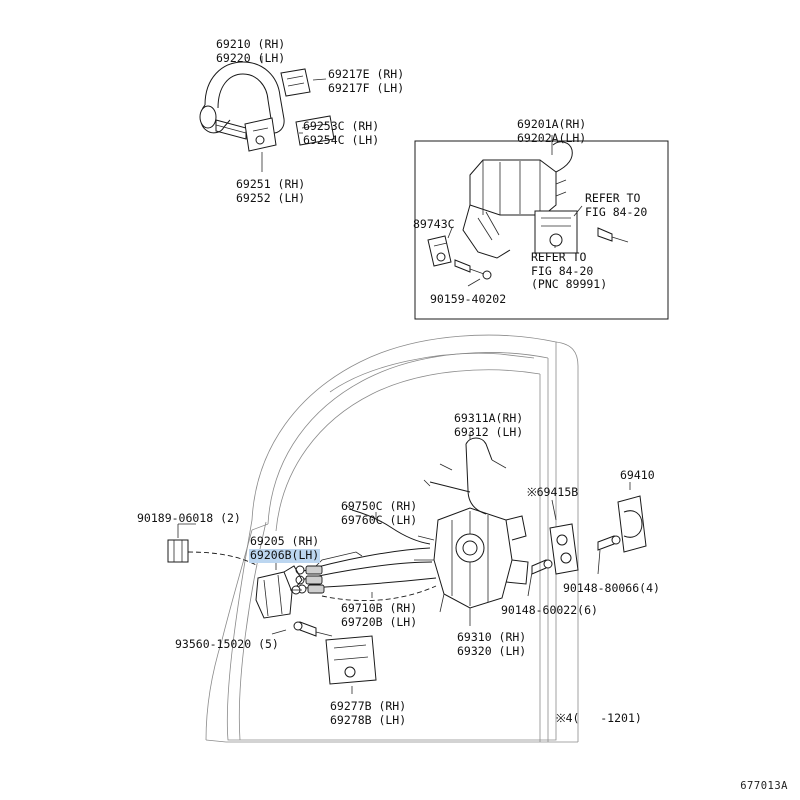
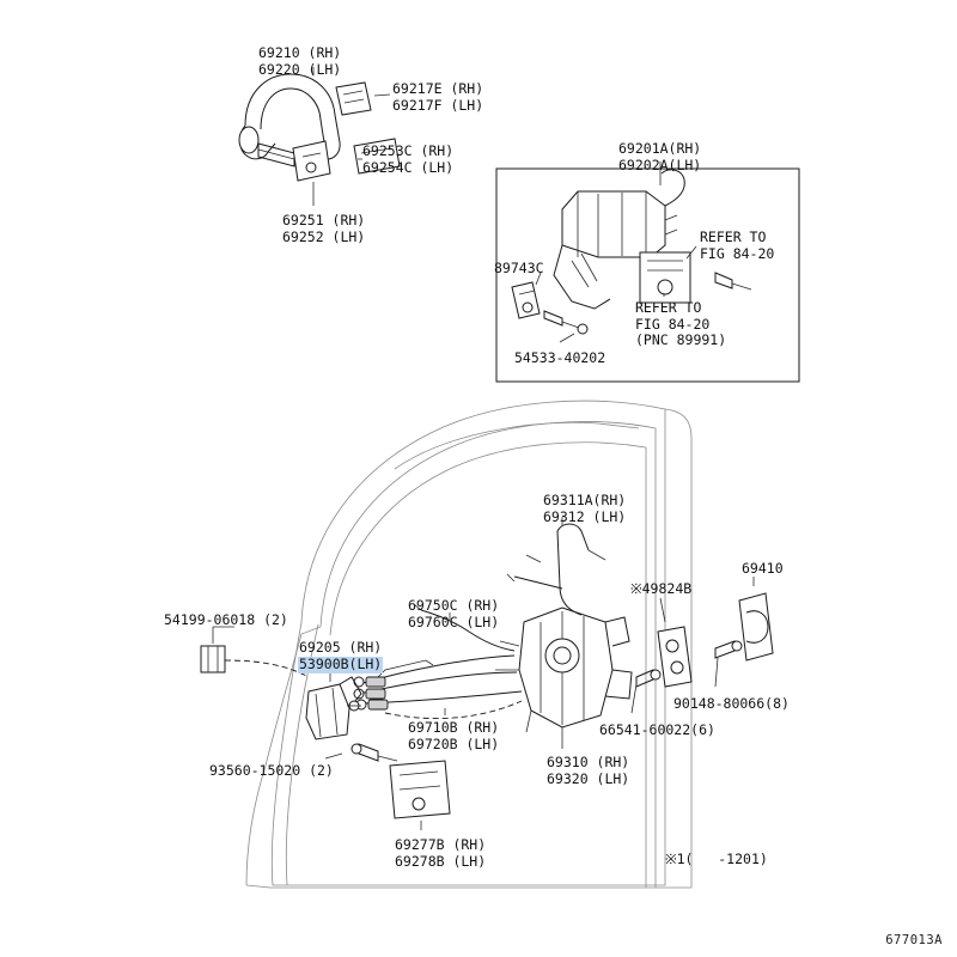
  69210 (RH)
  69220 (LH)
  69217E (RH)
  69217F (LH)
  69253C (RH)
  69254C (LH)
  69251 (RH)
  69252 (LH)
  69201A(RH)
  69202A(LH)
  REFER TO
  FIG 84-20
  89743C
  REFER TO
  FIG 84-20
  (PNC 89991)
- 90159-40202
+ 54533-40202
  69311A(RH)
  69312 (LH)
- ※69415B
+ ※49824B
  69410
- 90189-06018 (2)
+ 54199-06018 (2)
  69750C (RH)
  69760C (LH)
  69205 (RH)
- 69206B(LH)
+ 53900B(LH)
  69710B (RH)
  69720B (LH)
- 90148-80066(4)
+ 90148-80066(8)
- 90148-60022(6)
+ 66541-60022(6)
  69310 (RH)
  69320 (LH)
- 93560-15020 (5)
+ 93560-15020 (2)
  69277B (RH)
  69278B (LH)
- ※4( -1201)
+ ※1( -1201)
  677013A
